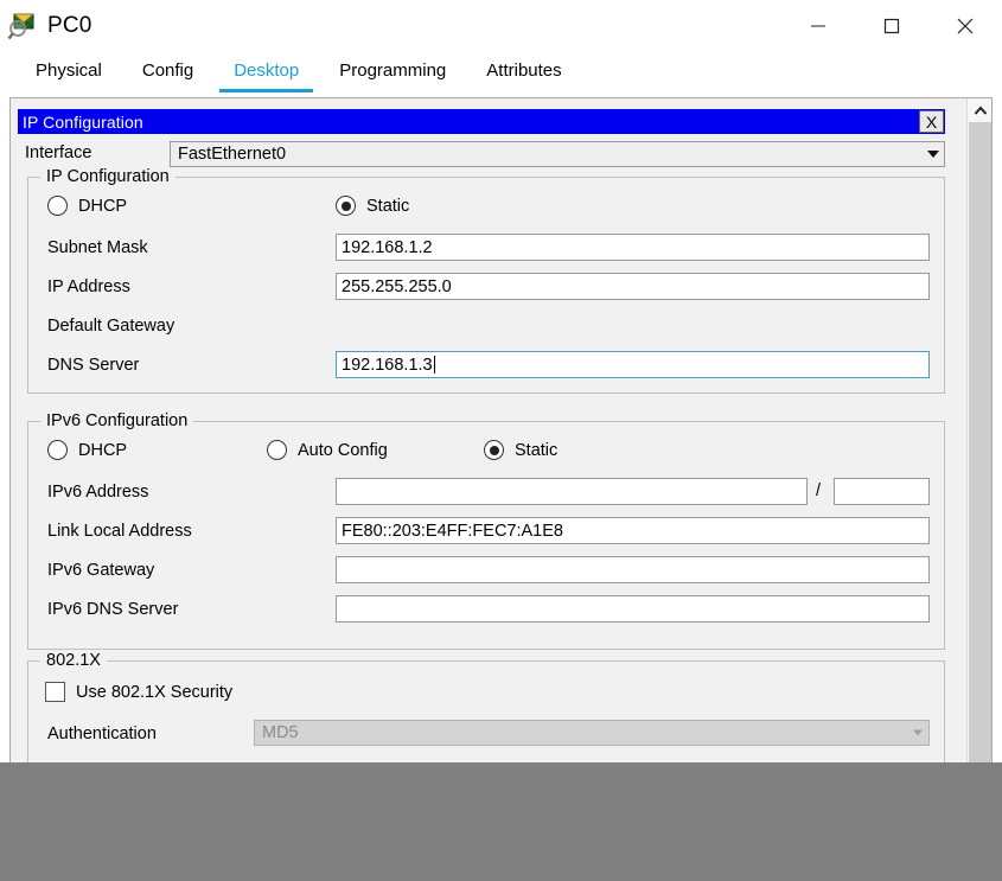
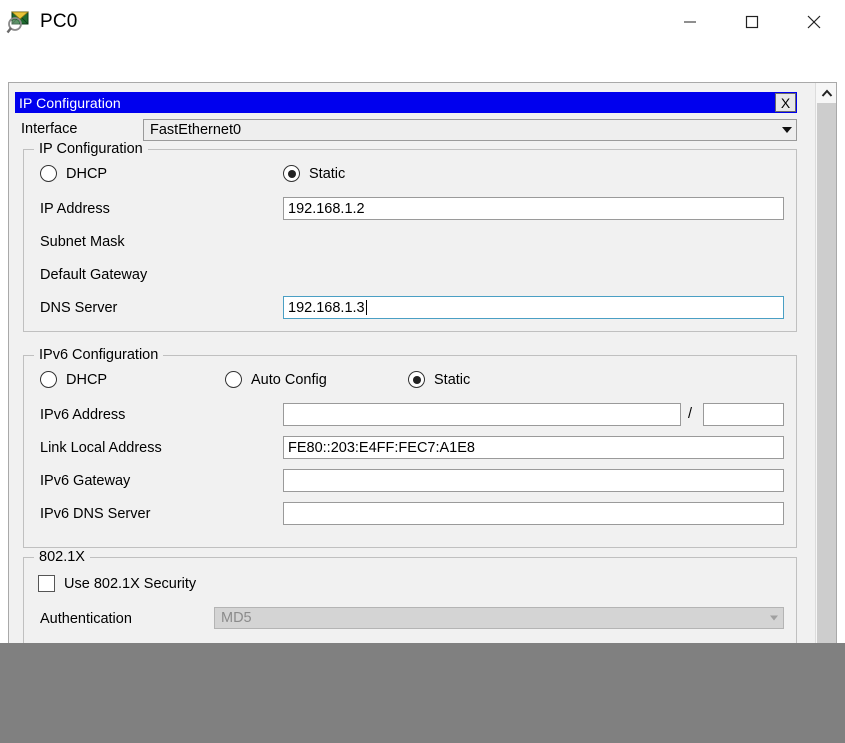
  PC0
- Physical
- Config
- Desktop
- Programming
- Attributes
  IP Configuration
  X
  Interface
  FastEthernet0
  IP Configuration
  DHCP
  Static
- Subnet Mask
+ IP Address
  192.168.1.2
- IP Address
+ Subnet Mask
- 255.255.255.0
  Default Gateway
  DNS Server
  192.168.1.3
  IPv6 Configuration
  DHCP
  Auto Config
  Static
  IPv6 Address
  /
  Link Local Address
  FE80::203:E4FF:FEC7:A1E8
  IPv6 Gateway
  IPv6 DNS Server
  802.1X
  Use 802.1X Security
  Authentication
  MD5
